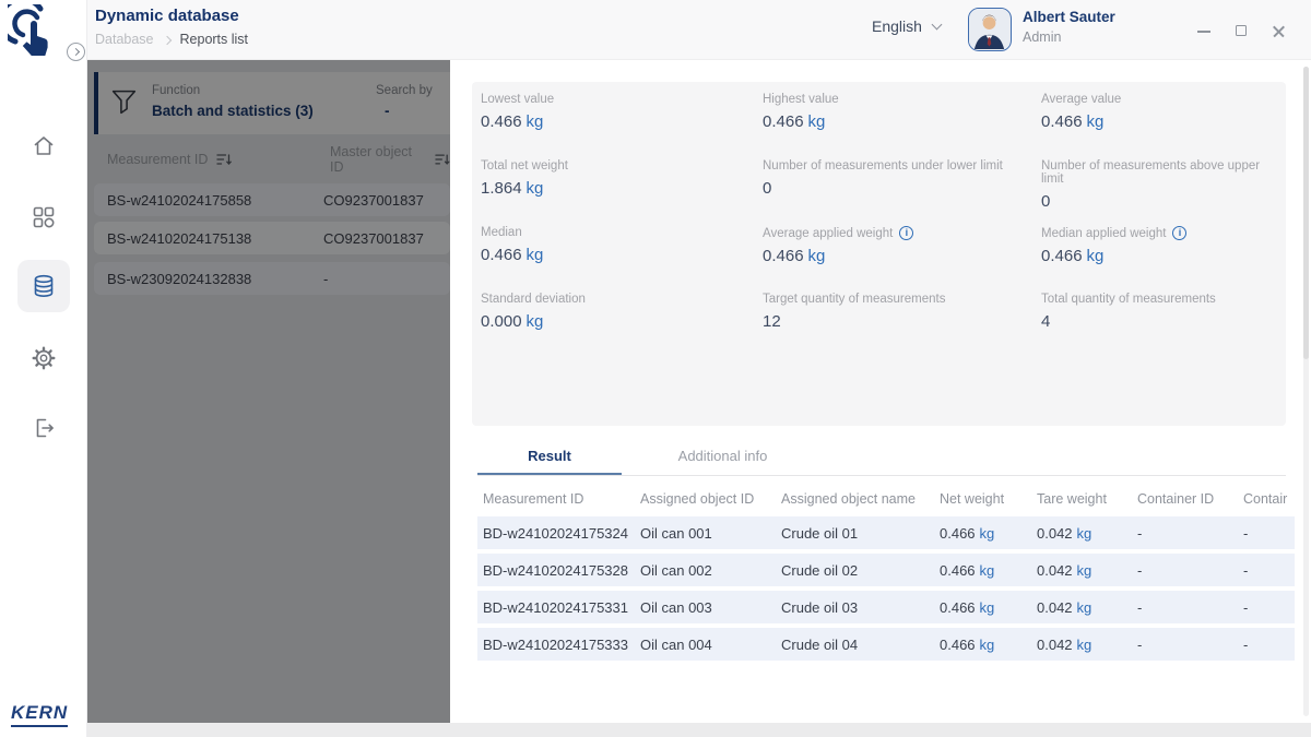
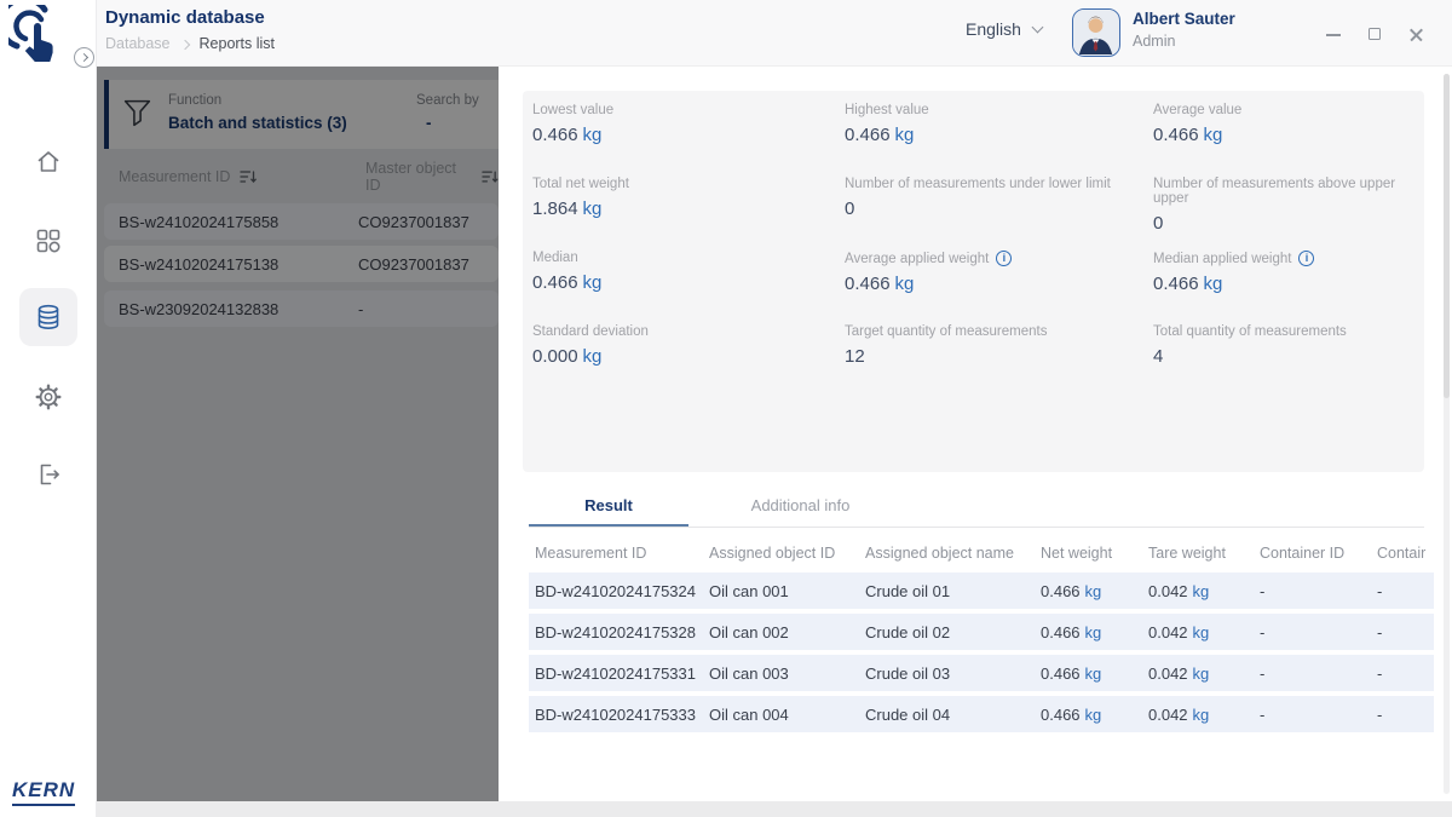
  KERN
  Dynamic database
  Database
  Reports list
  English
  Albert Sauter
  Admin
  Function
  Batch and statistics (3)
  Search by
  -
  Measurement ID
  Master object ID
  BS-w24102024175858
  CO9237001837
  BS-w24102024175138
  CO9237001837
  BS-w23092024132838
  -
  Lowest value
  0.466 kg
  Highest value
  0.466 kg
  Average value
  0.466 kg
  Total net weight
  1.864 kg
  Number of measurements under lower limit
  0
- Number of measurements above upper limit
+ Number of measurements above upper upper
  0
  Median
  0.466 kg
  Average applied weight
  i
  0.466 kg
  Median applied weight
  i
  0.466 kg
  Standard deviation
  0.000 kg
  Target quantity of measurements
  12
  Total quantity of measurements
  4
  Result
  Additional info
  Measurement ID
  Assigned object ID
  Assigned object name
  Net weight
  Tare weight
  Container ID
  Contair
  BD-w24102024175324
  Oil can 001
  Crude oil 01
  0.466 kg
  0.042 kg
  -
  -
  BD-w24102024175328
  Oil can 002
  Crude oil 02
  0.466 kg
  0.042 kg
  -
  -
  BD-w24102024175331
  Oil can 003
  Crude oil 03
  0.466 kg
  0.042 kg
  -
  -
  BD-w24102024175333
  Oil can 004
  Crude oil 04
  0.466 kg
  0.042 kg
  -
  -
